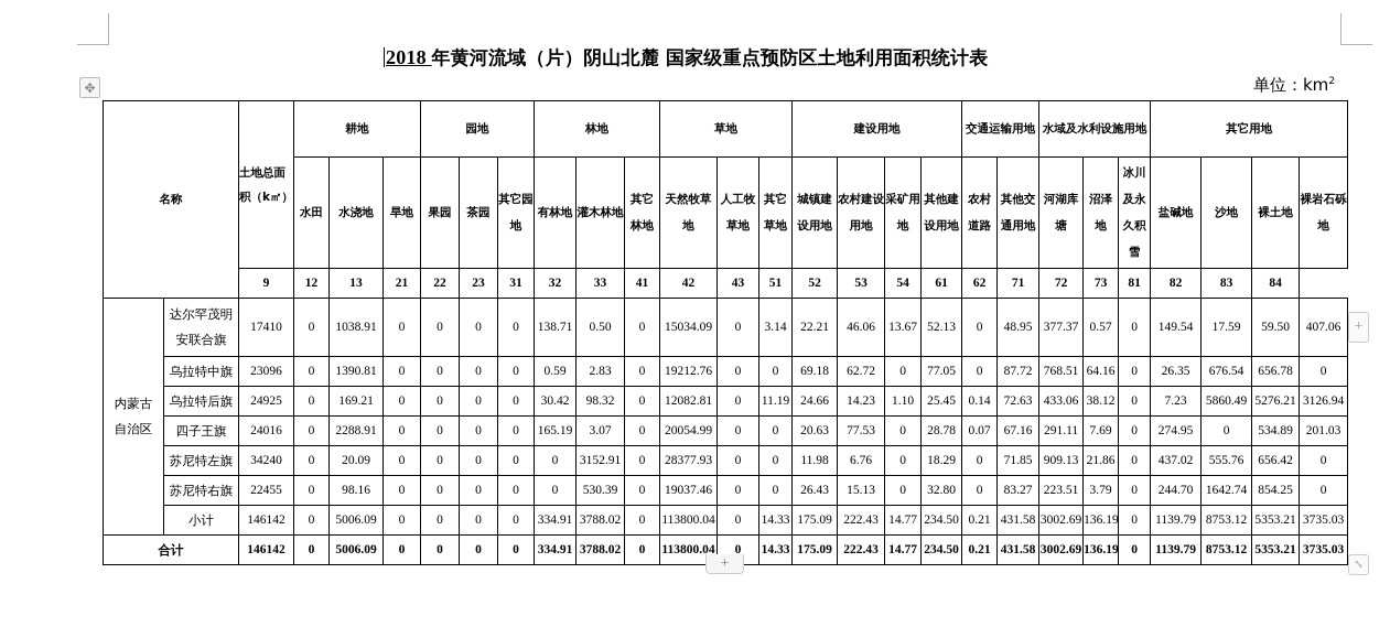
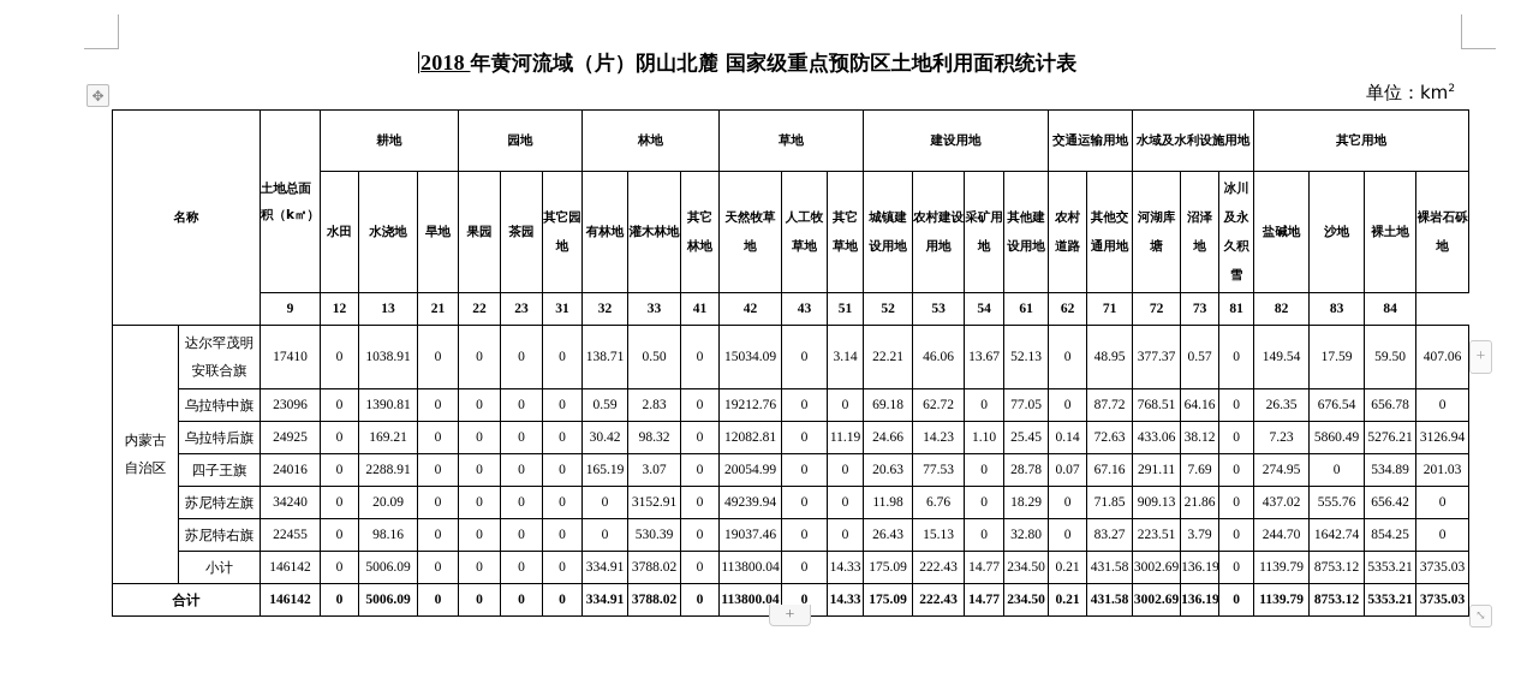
  2018 年黄河流域（片）阴山北麓 国家级重点预防区土地利用面积统计表
  单位：km2
  ✥
  名称	土地总面积（k㎡）	耕地	园地	林地	草地	建设用地	交通运输用地	水域及水利设施用地	其它用地
  水田	水浇地	旱地	果园	茶园	其它园地	有林地	灌木林地	其它林地	天然牧草地	人工牧草地	其它草地	城镇建设用地	农村建设用地	采矿用地	其他建设用地	农村道路	其他交通用地	河湖库塘	沼泽地	冰川及永久积雪	盐碱地	沙地	裸土地	裸岩石砾地
  9	12	13	21	22	23	31	32	33	41	42	43	51	52	53	54	61	62	71	72	73	81	82	83	84
  内蒙古自治区	达尔罕茂明安联合旗	17410	0	1038.91	0	0	0	0	138.71	0.50	0	15034.09	0	3.14	22.21	46.06	13.67	52.13	0	48.95	377.37	0.57	0	149.54	17.59	59.50	407.06
  乌拉特中旗	23096	0	1390.81	0	0	0	0	0.59	2.83	0	19212.76	0	0	69.18	62.72	0	77.05	0	87.72	768.51	64.16	0	26.35	676.54	656.78	0
  乌拉特后旗	24925	0	169.21	0	0	0	0	30.42	98.32	0	12082.81	0	11.19	24.66	14.23	1.10	25.45	0.14	72.63	433.06	38.12	0	7.23	5860.49	5276.21	3126.94
  四子王旗	24016	0	2288.91	0	0	0	0	165.19	3.07	0	20054.99	0	0	20.63	77.53	0	28.78	0.07	67.16	291.11	7.69	0	274.95	0	534.89	201.03
- 苏尼特左旗	34240	0	20.09	0	0	0	0	0	3152.91	0	28377.93	0	0	11.98	6.76	0	18.29	0	71.85	909.13	21.86	0	437.02	555.76	656.42	0
+ 苏尼特左旗	34240	0	20.09	0	0	0	0	0	3152.91	0	49239.94	0	0	11.98	6.76	0	18.29	0	71.85	909.13	21.86	0	437.02	555.76	656.42	0
  苏尼特右旗	22455	0	98.16	0	0	0	0	0	530.39	0	19037.46	0	0	26.43	15.13	0	32.80	0	83.27	223.51	3.79	0	244.70	1642.74	854.25	0
  小计	146142	0	5006.09	0	0	0	0	334.91	3788.02	0	113800.04	0	14.33	175.09	222.43	14.77	234.50	0.21	431.58	3002.69	136.19	0	1139.79	8753.12	5353.21	3735.03
  合计	146142	0	5006.09	0	0	0	0	334.91	3788.02	0	113800.04	0	14.33	175.09	222.43	14.77	234.50	0.21	431.58	3002.69	136.19	0	1139.79	8753.12	5353.21	3735.03
  +
  +
  ⤡
